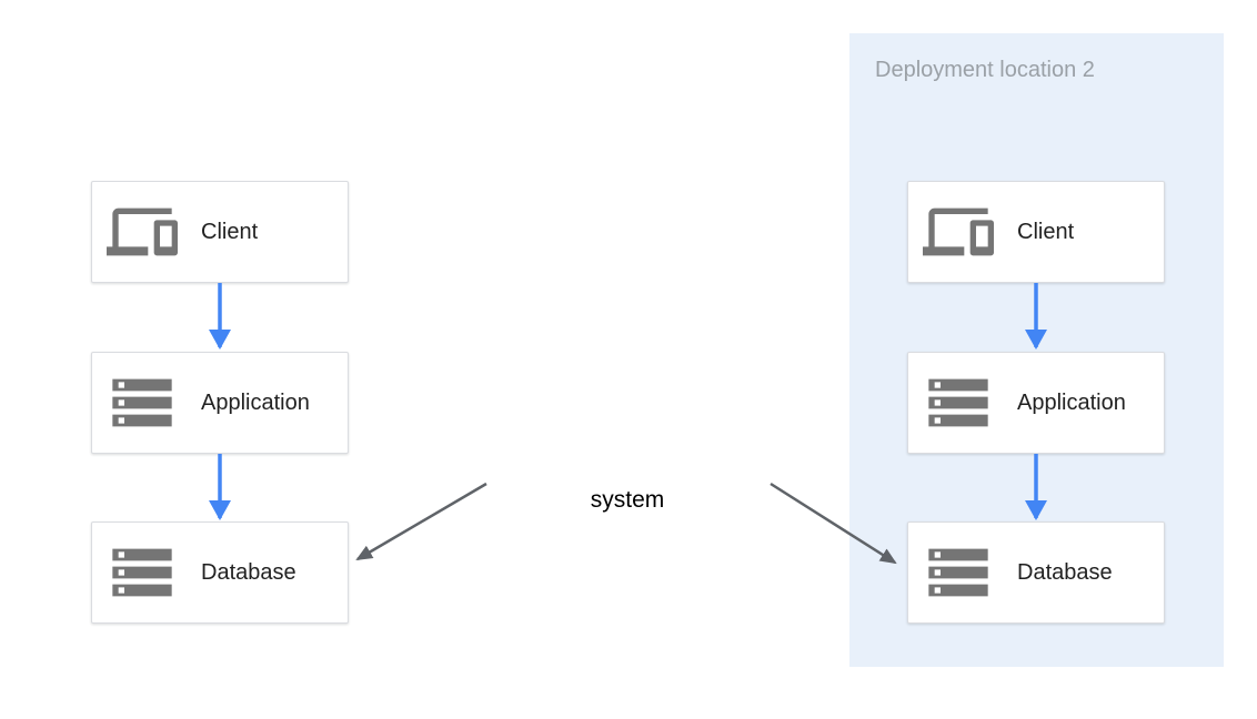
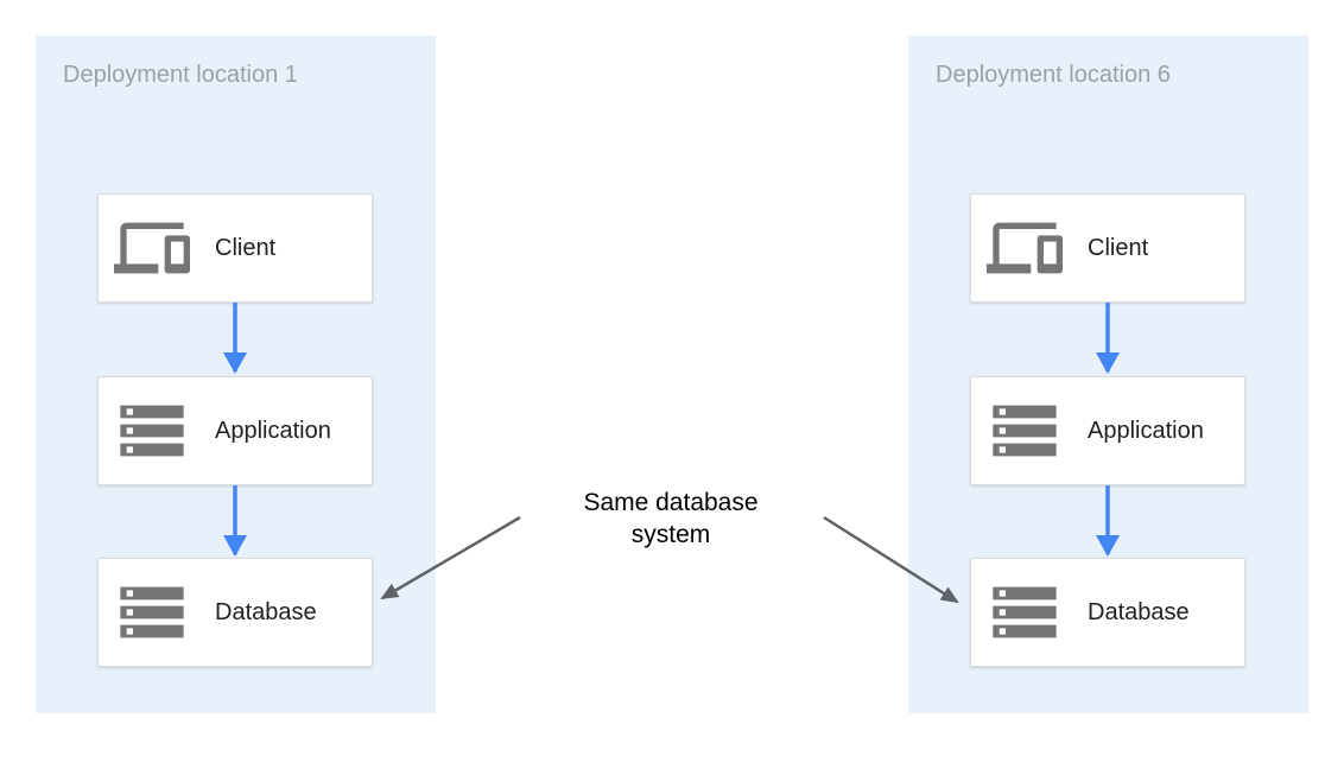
+ Deployment location 1
- Deployment location 2
+ Deployment location 6
  Client
  Application
  Database
  Client
  Application
  Database
+ Same database
  system
